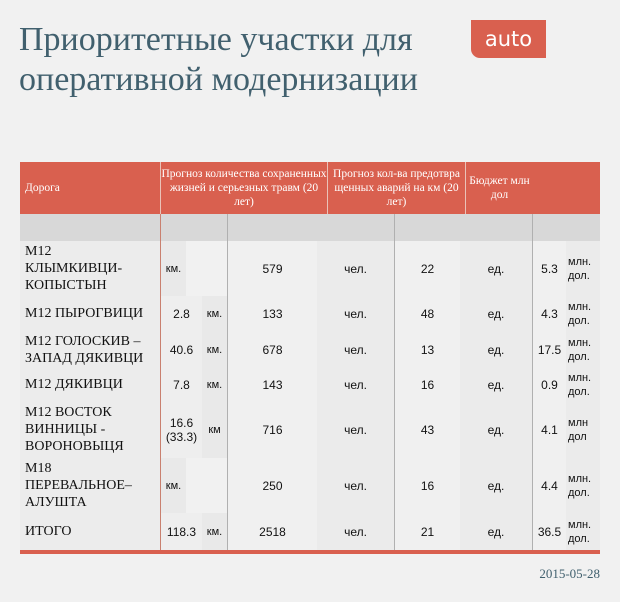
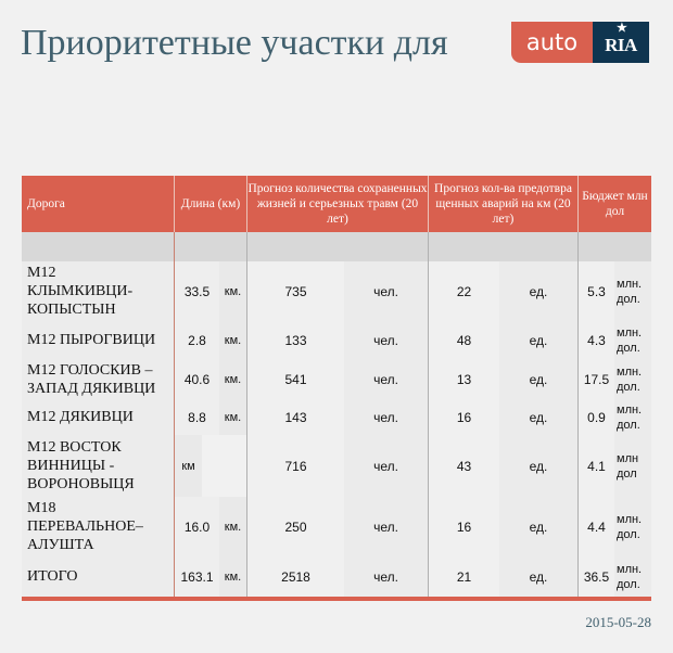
  Приоритетные участки для
- оперативной модернизации
  auto
+ ★
+ RIA
  Дорога
+ Длина (км)
  Прогноз количества сохраненных жизней и серьезных травм (20 лет)
  Прогноз кол-ва предотвра щенных аварий на км (20 лет)
  Бюджет млн дол
  М12
  КЛЫМКИВЦИ-
  КОПЫСТЫН
+ 33.5
  км.
- 579
+ 735
  чел.
  22
  ед.
  5.3
  млн.
  дол.
  М12 ПЫРОГВИЦИ
  2.8
  км.
  133
  чел.
  48
  ед.
  4.3
  млн.
  дол.
  М12 ГОЛОСКИВ –
  ЗАПАД ДЯКИВЦИ
  40.6
  км.
- 678
+ 541
  чел.
  13
  ед.
  17.5
  млн.
  дол.
  М12 ДЯКИВЦИ
- 7.8
+ 8.8
  км.
  143
  чел.
  16
  ед.
  0.9
  млн.
  дол.
  М12 ВОСТОК
  ВИННИЦЫ -
  ВОРОНОВЫЦЯ
- 16.6 (33.3)
  км
  716
  чел.
  43
  ед.
  4.1
  млн
  дол
  М18
  ПЕРЕВАЛЬНОЕ–
  АЛУШТА
+ 16.0
  км.
  250
  чел.
  16
  ед.
  4.4
  млн.
  дол.
  ИТОГО
- 118.3
+ 163.1
  км.
  2518
  чел.
  21
  ед.
  36.5
  млн.
  дол.
  2015-05-28
